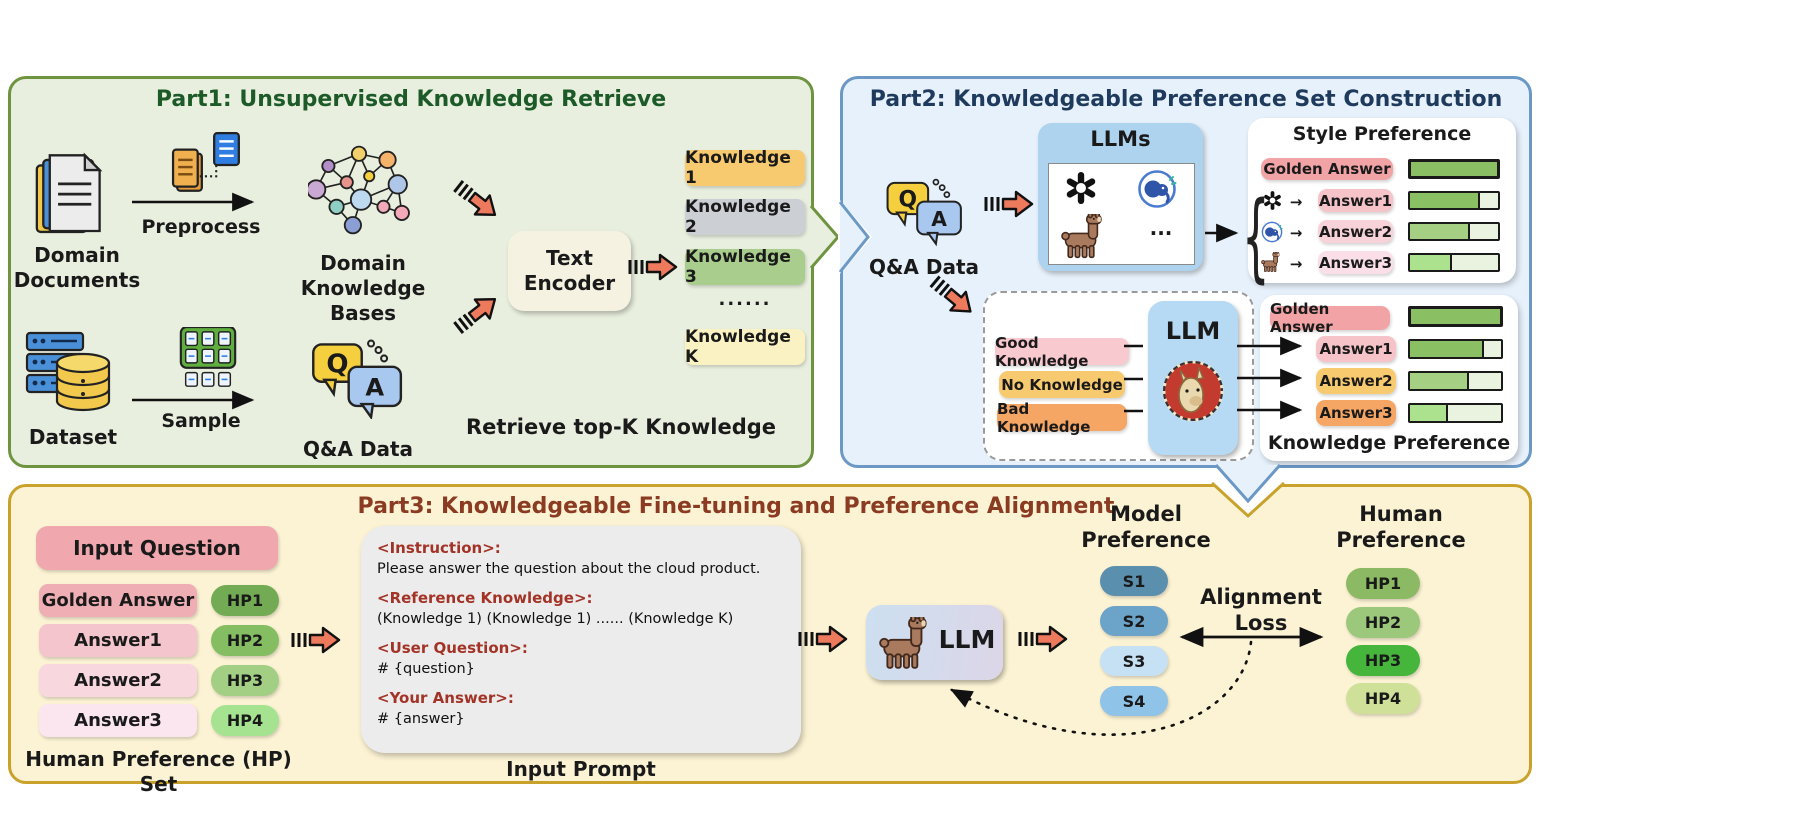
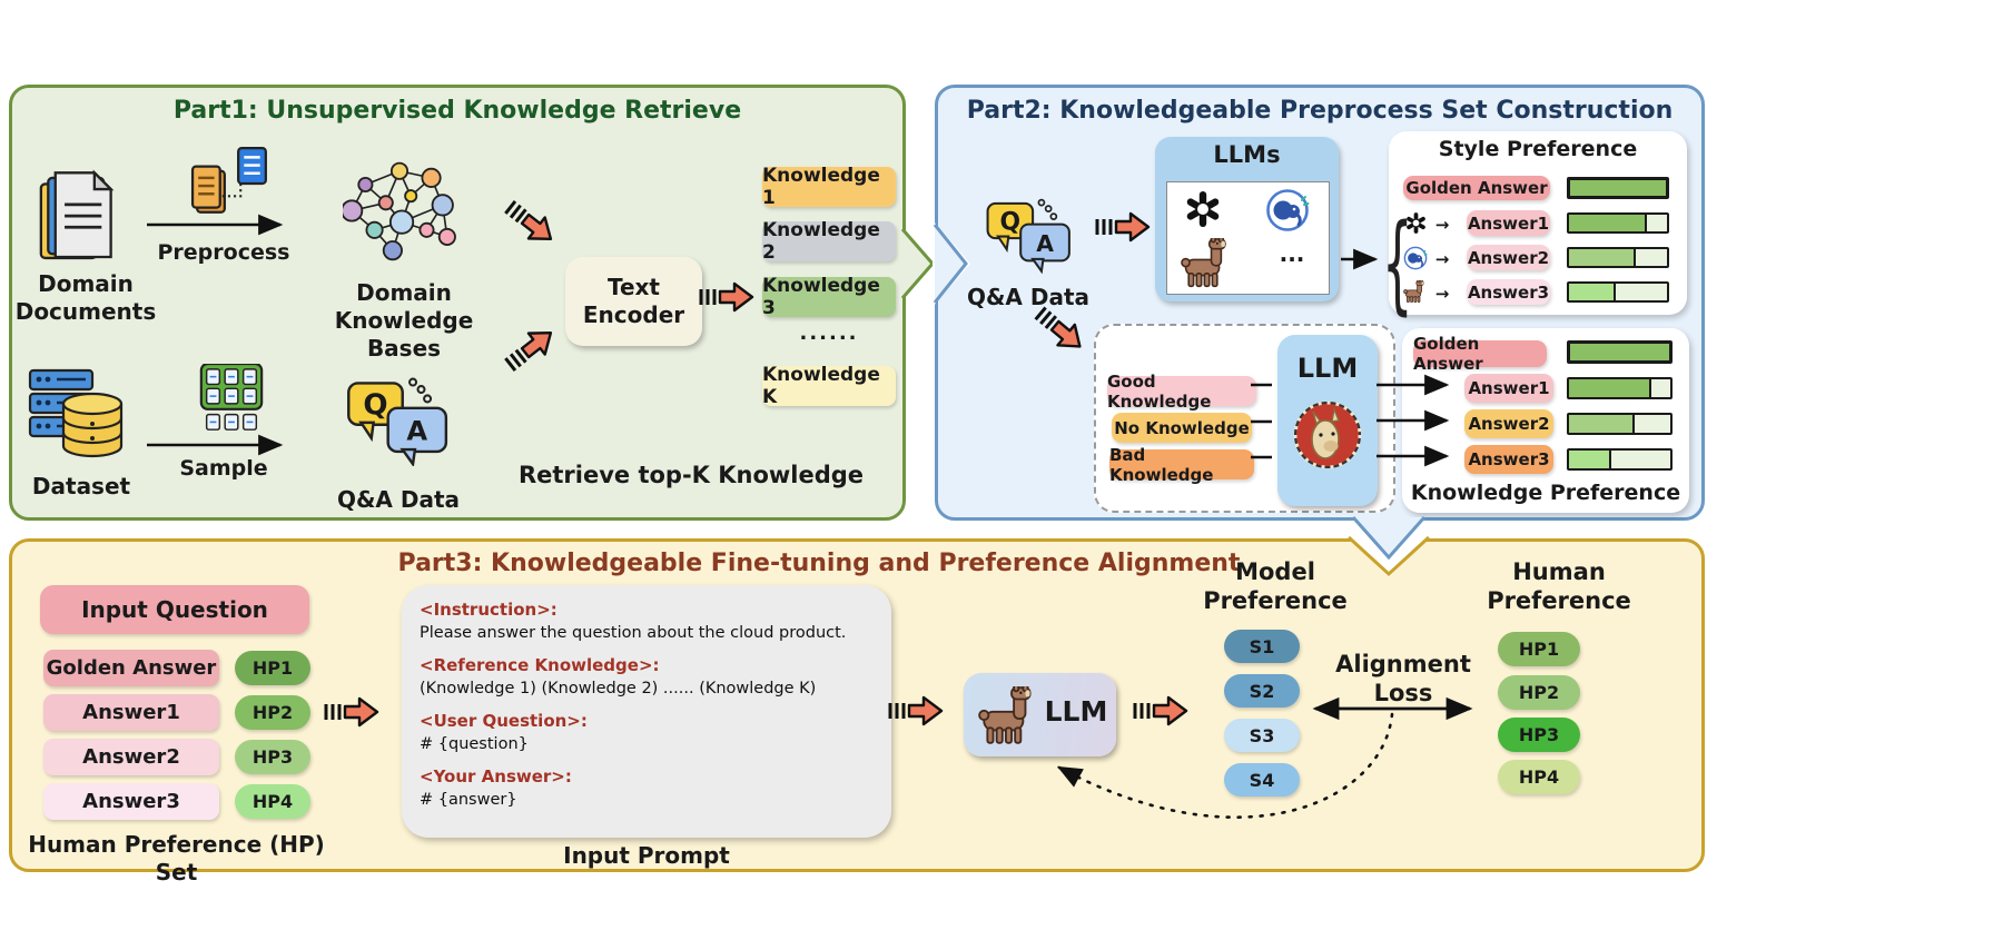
  Part1: Unsupervised Knowledge Retrieve
  Domain Documents
  Preprocess
  Domain Knowledge Bases
  Dataset
  Sample
  Q&A Data
  Text Encoder
  Knowledge 1
  Knowledge 2
  Knowledge 3
  ......
  Knowledge K
  Retrieve top-K Knowledge
- Part2: Knowledgeable Preference Set Construction
+ Part2: Knowledgeable Preprocess Set Construction
  Q&A Data
  LLMs
  ...
  Style Preference
  {
  Golden Answer
  →
  Answer1
  →
  Answer2
  →
  Answer3
  Good Knowledge
  No Knowledge
  Bad Knowledge
  LLM
  Golden Answer
  Answer1
  Answer2
  Answer3
  Knowledge Preference
  Part3: Knowledgeable Fine-tuning and Preference Alignment
  Input Question
  Golden Answer
  HP1
  Answer1
  HP2
  Answer2
  HP3
  Answer3
  HP4
  Human Preference (HP) Set
  <Instruction>:
  Please answer the question about the cloud product.
  <Reference Knowledge>:
- (Knowledge 1) (Knowledge 1) ...... (Knowledge K)
+ (Knowledge 1) (Knowledge 2) ...... (Knowledge K)
  <User Question>:
  # {question}
  <Your Answer>:
  # {answer}
  Input Prompt
  LLM
  Model Preference
  S1
  S2
  S3
  S4
  Alignment Loss
  Human Preference
  HP1
  HP2
  HP3
  HP4
